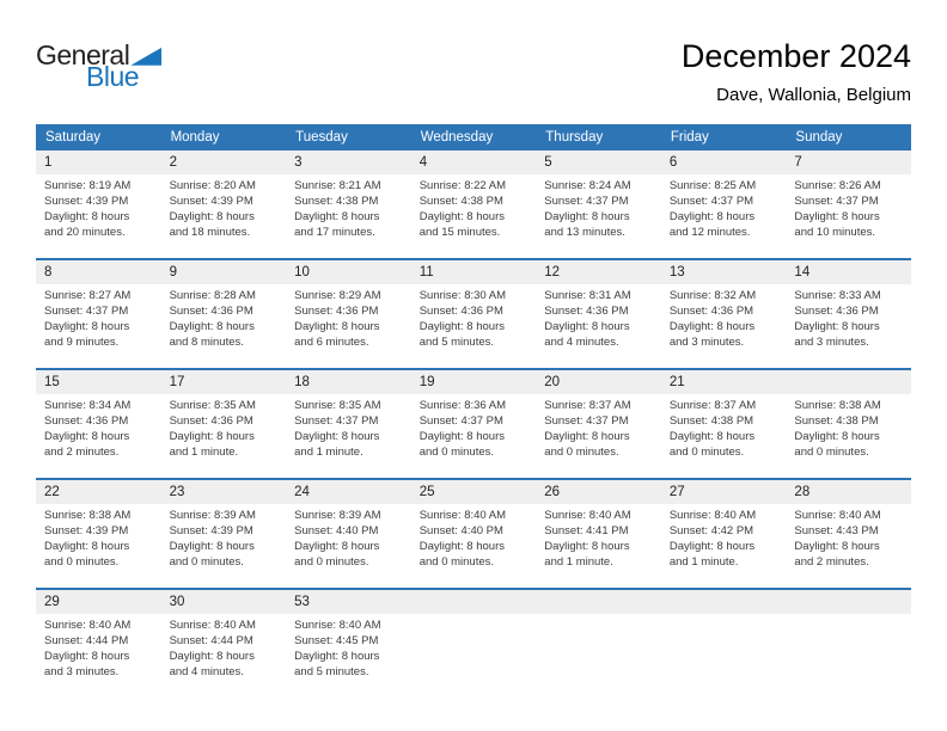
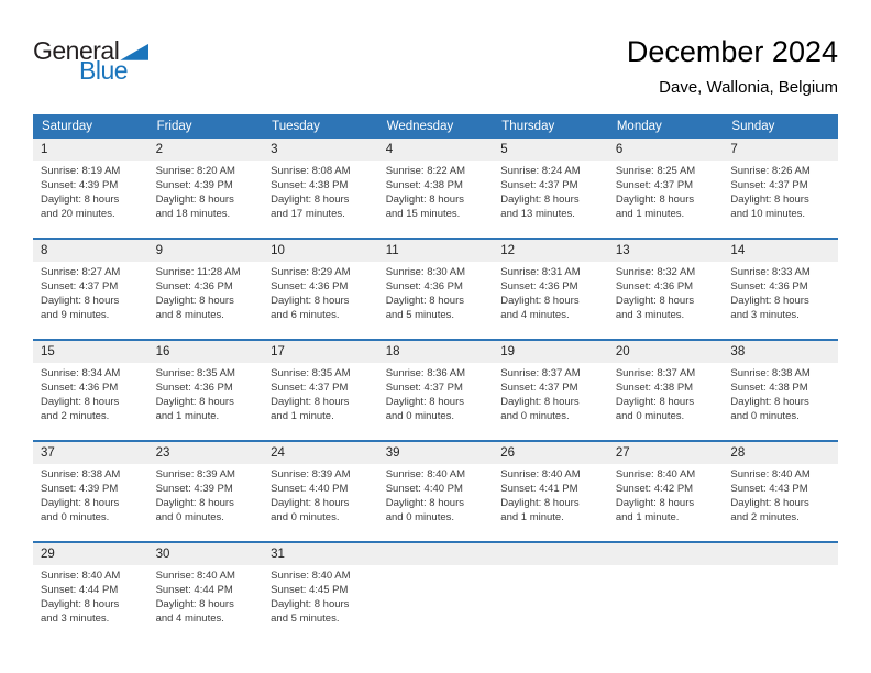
  General
  Blue
  December 2024
  Dave, Wallonia, Belgium
  Saturday
- Monday
+ Friday
  Tuesday
  Wednesday
  Thursday
- Friday
+ Monday
  Sunday
  1
  2
  3
  4
  5
  6
  7
  Sunrise: 8:19 AM
  Sunset: 4:39 PM
  Daylight: 8 hours
  and 20 minutes.
  Sunrise: 8:20 AM
  Sunset: 4:39 PM
  Daylight: 8 hours
  and 18 minutes.
- Sunrise: 8:21 AM
+ Sunrise: 8:08 AM
  Sunset: 4:38 PM
  Daylight: 8 hours
  and 17 minutes.
  Sunrise: 8:22 AM
  Sunset: 4:38 PM
  Daylight: 8 hours
  and 15 minutes.
  Sunrise: 8:24 AM
  Sunset: 4:37 PM
  Daylight: 8 hours
  and 13 minutes.
  Sunrise: 8:25 AM
  Sunset: 4:37 PM
  Daylight: 8 hours
- and 12 minutes.
+ and 1 minutes.
  Sunrise: 8:26 AM
  Sunset: 4:37 PM
  Daylight: 8 hours
  and 10 minutes.
  8
  9
  10
  11
  12
  13
  14
  Sunrise: 8:27 AM
  Sunset: 4:37 PM
  Daylight: 8 hours
  and 9 minutes.
- Sunrise: 8:28 AM
+ Sunrise: 11:28 AM
  Sunset: 4:36 PM
  Daylight: 8 hours
  and 8 minutes.
  Sunrise: 8:29 AM
  Sunset: 4:36 PM
  Daylight: 8 hours
  and 6 minutes.
  Sunrise: 8:30 AM
  Sunset: 4:36 PM
  Daylight: 8 hours
  and 5 minutes.
  Sunrise: 8:31 AM
  Sunset: 4:36 PM
  Daylight: 8 hours
  and 4 minutes.
  Sunrise: 8:32 AM
  Sunset: 4:36 PM
  Daylight: 8 hours
  and 3 minutes.
  Sunrise: 8:33 AM
  Sunset: 4:36 PM
  Daylight: 8 hours
  and 3 minutes.
  15
+ 16
  17
  18
  19
  20
- 21
+ 38
  Sunrise: 8:34 AM
  Sunset: 4:36 PM
  Daylight: 8 hours
  and 2 minutes.
  Sunrise: 8:35 AM
  Sunset: 4:36 PM
  Daylight: 8 hours
  and 1 minute.
  Sunrise: 8:35 AM
  Sunset: 4:37 PM
  Daylight: 8 hours
  and 1 minute.
  Sunrise: 8:36 AM
  Sunset: 4:37 PM
  Daylight: 8 hours
  and 0 minutes.
  Sunrise: 8:37 AM
  Sunset: 4:37 PM
  Daylight: 8 hours
  and 0 minutes.
  Sunrise: 8:37 AM
  Sunset: 4:38 PM
  Daylight: 8 hours
  and 0 minutes.
  Sunrise: 8:38 AM
  Sunset: 4:38 PM
  Daylight: 8 hours
  and 0 minutes.
- 22
+ 37
  23
  24
- 25
+ 39
  26
  27
  28
  Sunrise: 8:38 AM
  Sunset: 4:39 PM
  Daylight: 8 hours
  and 0 minutes.
  Sunrise: 8:39 AM
  Sunset: 4:39 PM
  Daylight: 8 hours
  and 0 minutes.
  Sunrise: 8:39 AM
  Sunset: 4:40 PM
  Daylight: 8 hours
  and 0 minutes.
  Sunrise: 8:40 AM
  Sunset: 4:40 PM
  Daylight: 8 hours
  and 0 minutes.
  Sunrise: 8:40 AM
  Sunset: 4:41 PM
  Daylight: 8 hours
  and 1 minute.
  Sunrise: 8:40 AM
  Sunset: 4:42 PM
  Daylight: 8 hours
  and 1 minute.
  Sunrise: 8:40 AM
  Sunset: 4:43 PM
  Daylight: 8 hours
  and 2 minutes.
  29
  30
- 53
+ 31
  Sunrise: 8:40 AM
  Sunset: 4:44 PM
  Daylight: 8 hours
  and 3 minutes.
  Sunrise: 8:40 AM
  Sunset: 4:44 PM
  Daylight: 8 hours
  and 4 minutes.
  Sunrise: 8:40 AM
  Sunset: 4:45 PM
  Daylight: 8 hours
  and 5 minutes.
